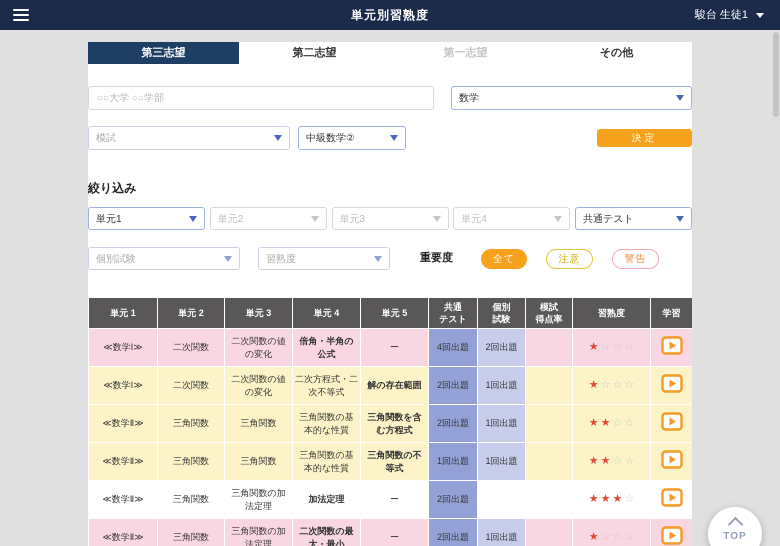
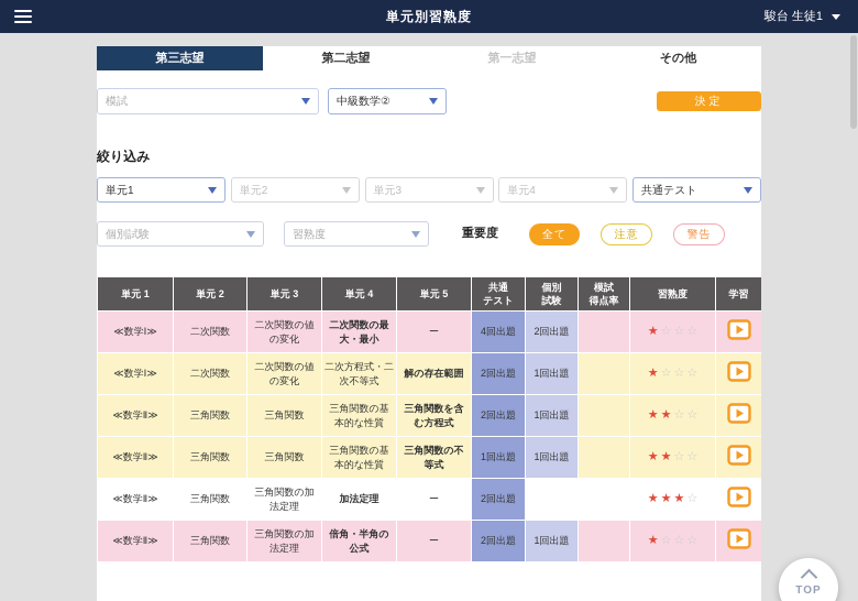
  単元別習熟度
  駿台 生徒1
  第三志望
  第二志望
  第一志望
  その他
- ○○大学 ○○学部
- 数学
  模試
  中級数学②
  決定
  絞り込み
  単元1
  単元2
  単元3
  単元4
  共通テスト
  個別試験
  習熟度
  重要度
  全て
  注意
  警告
  単元 1	単元 2	単元 3	単元 4	単元 5	共通 テスト	個別 試験	模試 得点率	習熟度	学習
- ≪数学Ⅰ≫	二次関数	二次関数の値の変化	倍角・半角の公式	ー	4回出題	2回出題		★ ☆ ☆ ☆
+ ≪数学Ⅰ≫	二次関数	二次関数の値の変化	二次関数の最大・最小	ー	4回出題	2回出題		★ ☆ ☆ ☆
  ≪数学Ⅰ≫	二次関数	二次関数の値の変化	二次方程式・二次不等式	解の存在範囲	2回出題	1回出題		★ ☆ ☆ ☆
  ≪数学Ⅱ≫	三角関数	三角関数	三角関数の基本的な性質	三角関数を含む方程式	2回出題	1回出題		★ ★ ☆ ☆
  ≪数学Ⅱ≫	三角関数	三角関数	三角関数の基本的な性質	三角関数の不等式	1回出題	1回出題		★ ★ ☆ ☆
  ≪数学Ⅱ≫	三角関数	三角関数の加法定理	加法定理	ー	2回出題			★ ★ ★ ☆
- ≪数学Ⅱ≫	三角関数	三角関数の加法定理	二次関数の最大・最小	ー	2回出題	1回出題		★ ☆ ☆ ☆
+ ≪数学Ⅱ≫	三角関数	三角関数の加法定理	倍角・半角の公式	ー	2回出題	1回出題		★ ☆ ☆ ☆
  TOP
